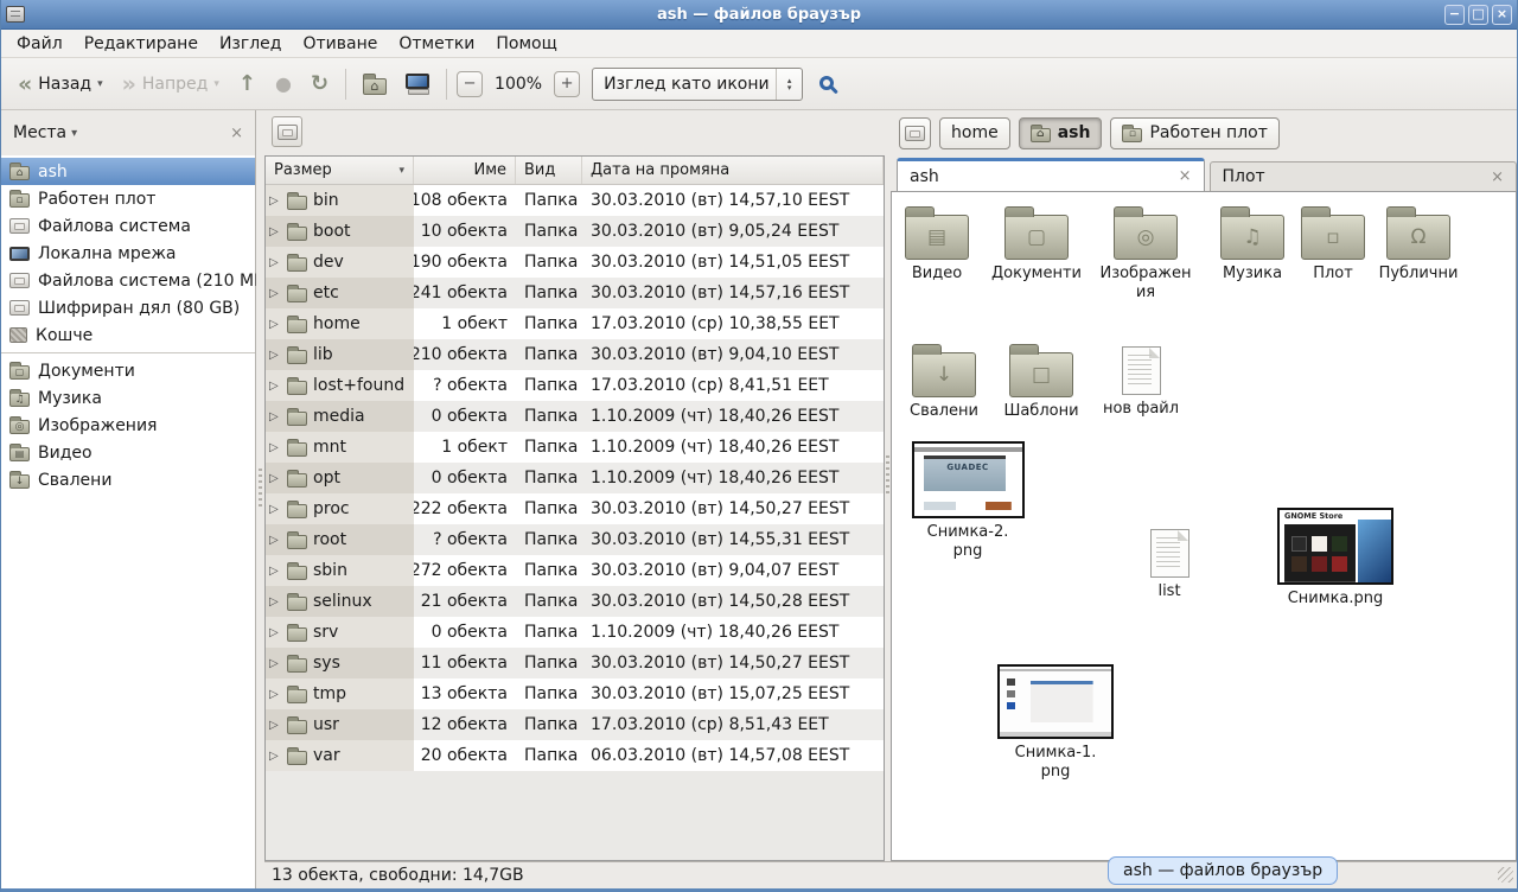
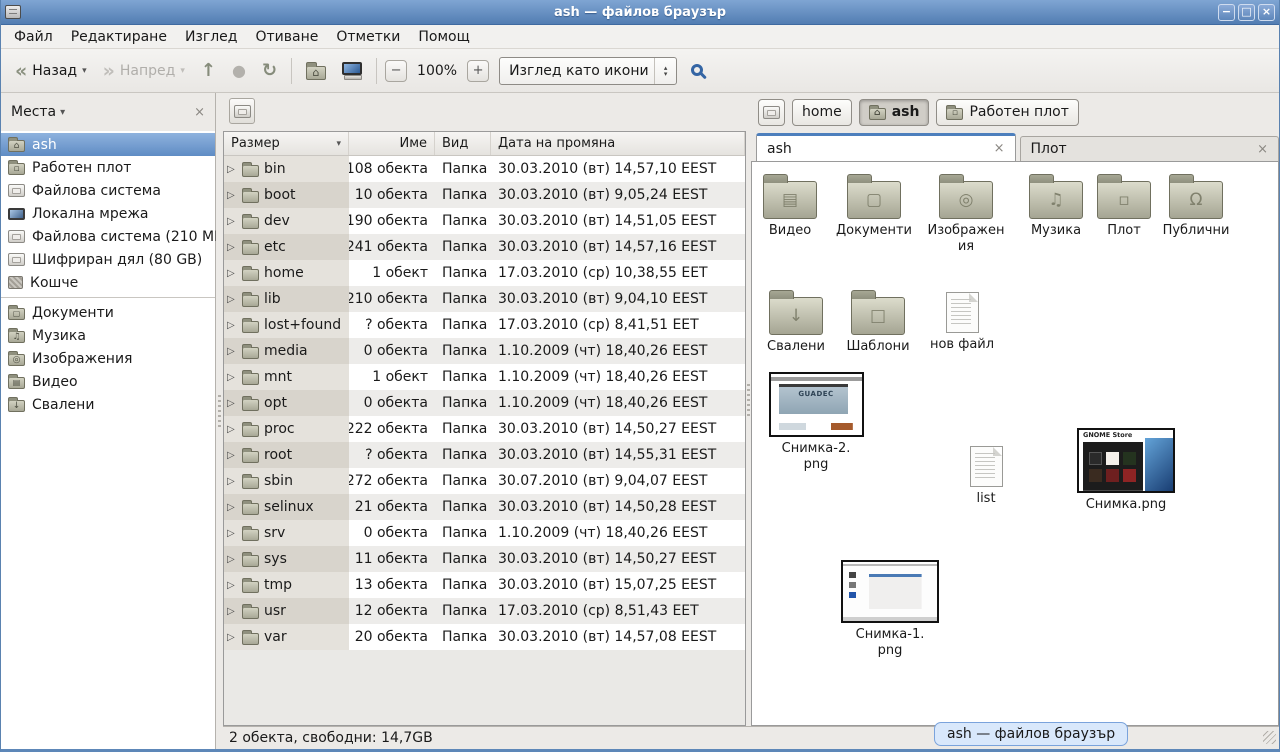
  ash — файлов браузър
  −
  □
  ×
  Файл
  Редактиране
  Изглед
  Отиване
  Отметки
  Помощ
  «
  Назад
  ▾
  »
  Напред
  ▾
  ↑
  ●
  ↻
  −
  100%
  +
  Изглед като икони
  ▴
  ▾
  Места
  ▾
  ×
  ash
  Работен плот
  Файлова система
  Локална мрежа
  Файлова система (210 M
  Шифриран дял (80 GB)
  Кошче
  Документи
  Музика
  Изображения
  Видео
  Свалени
  Размер
  ▾
  Име
  Вид
  Дата на промяна
  ▷
  bin
  108 обекта
  Папка
  30.03.2010 (вт) 14,57,10 EEST
  ▷
  boot
  10 обекта
  Папка
  30.03.2010 (вт) 9,05,24 EEST
  ▷
  dev
  190 обекта
  Папка
  30.03.2010 (вт) 14,51,05 EEST
  ▷
  etc
  241 обекта
  Папка
  30.03.2010 (вт) 14,57,16 EEST
  ▷
  home
  1 обект
  Папка
  17.03.2010 (ср) 10,38,55 EET
  ▷
  lib
  210 обекта
  Папка
  30.03.2010 (вт) 9,04,10 EEST
  ▷
  lost+found
  ? обекта
  Папка
  17.03.2010 (ср) 8,41,51 EET
  ▷
  media
  0 обекта
  Папка
  1.10.2009 (чт) 18,40,26 EEST
  ▷
  mnt
  1 обект
  Папка
  1.10.2009 (чт) 18,40,26 EEST
  ▷
  opt
  0 обекта
  Папка
  1.10.2009 (чт) 18,40,26 EEST
  ▷
  proc
  222 обекта
  Папка
  30.03.2010 (вт) 14,50,27 EEST
  ▷
  root
  ? обекта
  Папка
  30.03.2010 (вт) 14,55,31 EEST
  ▷
  sbin
  272 обекта
  Папка
- 30.03.2010 (вт) 9,04,07 EEST
+ 30.07.2010 (вт) 9,04,07 EEST
  ▷
  selinux
  21 обекта
  Папка
  30.03.2010 (вт) 14,50,28 EEST
  ▷
  srv
  0 обекта
  Папка
  1.10.2009 (чт) 18,40,26 EEST
  ▷
  sys
  11 обекта
  Папка
  30.03.2010 (вт) 14,50,27 EEST
  ▷
  tmp
  13 обекта
  Папка
  30.03.2010 (вт) 15,07,25 EEST
  ▷
  usr
  12 обекта
  Папка
  17.03.2010 (ср) 8,51,43 EET
  ▷
  var
  20 обекта
  Папка
- 06.03.2010 (вт) 14,57,08 EEST
+ 30.03.2010 (вт) 14,57,08 EEST
  home
  ash
  Работен плот
  ash
  ×
  Плот
  ×
  ▤
  Видео
  ▢
  Документи
  ◎
  Изображен
  ия
  ♫
  Музика
  ▫
  Плот
  Ω
  Публични
  ↓
  Свалени
  □
  Шаблони
  нов файл
  GUADEC
  Снимка-2.
  png
  list
  GNOME Store
  Снимка.png
  Снимка-1.
  png
- 13 обекта, свободни: 14,7GB
+ 2 обекта, свободни: 14,7GB
  ash — файлов браузър
